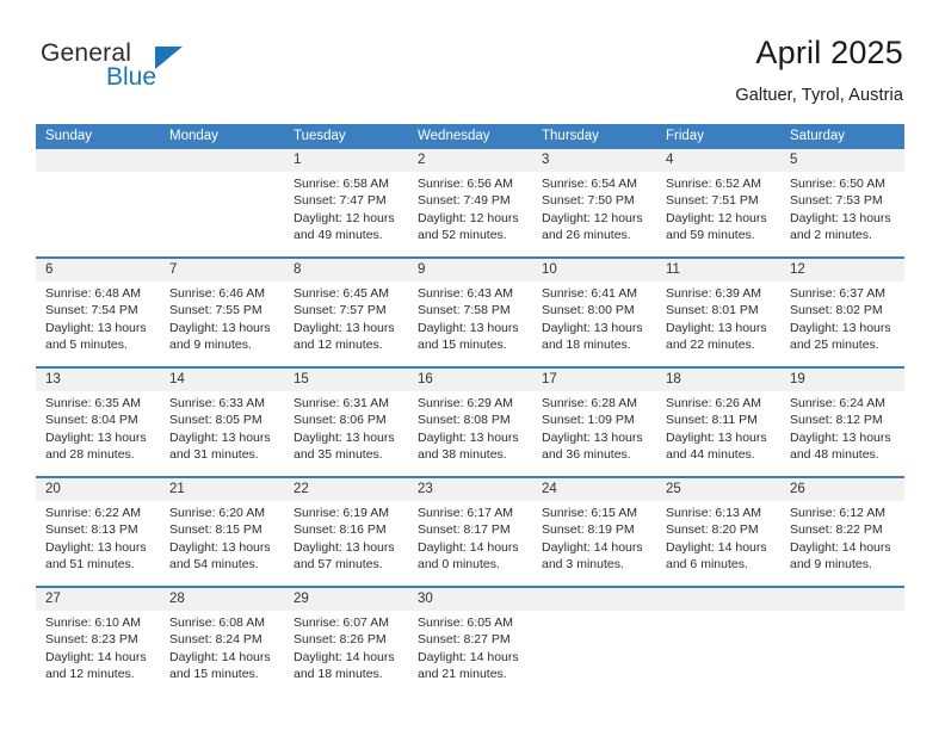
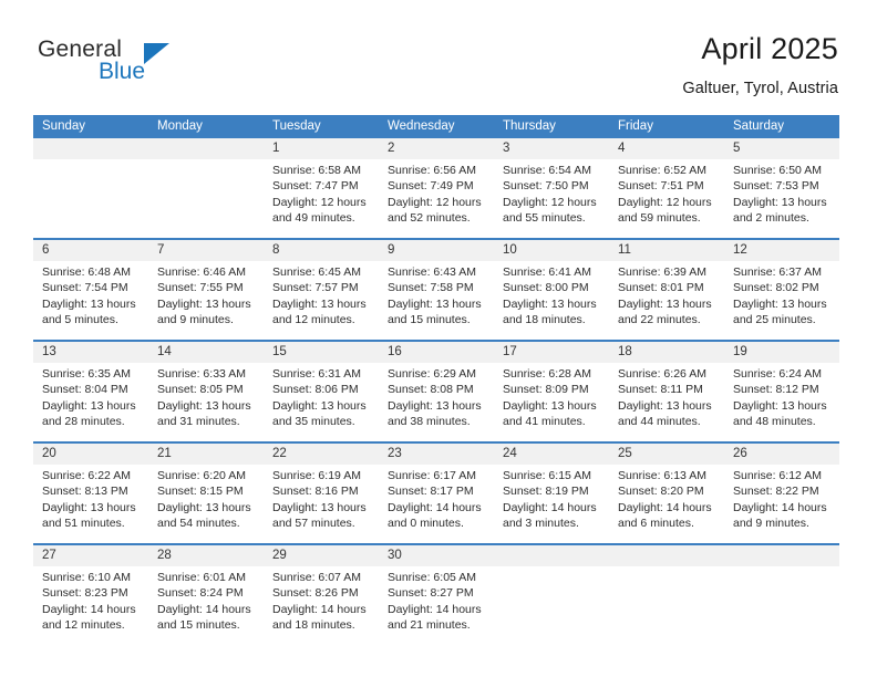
  General
  Blue
  April 2025
  Galtuer, Tyrol, Austria
  Sunday
  Monday
  Tuesday
  Wednesday
  Thursday
  Friday
  Saturday
  1
  2
  3
  4
  5
  Sunrise: 6:58 AM
  Sunset: 7:47 PM
  Daylight: 12 hours
  and 49 minutes.
  Sunrise: 6:56 AM
  Sunset: 7:49 PM
  Daylight: 12 hours
  and 52 minutes.
  Sunrise: 6:54 AM
  Sunset: 7:50 PM
  Daylight: 12 hours
- and 26 minutes.
+ and 55 minutes.
  Sunrise: 6:52 AM
  Sunset: 7:51 PM
  Daylight: 12 hours
  and 59 minutes.
  Sunrise: 6:50 AM
  Sunset: 7:53 PM
  Daylight: 13 hours
  and 2 minutes.
  6
  7
  8
  9
  10
  11
  12
  Sunrise: 6:48 AM
  Sunset: 7:54 PM
  Daylight: 13 hours
  and 5 minutes.
  Sunrise: 6:46 AM
  Sunset: 7:55 PM
  Daylight: 13 hours
  and 9 minutes.
  Sunrise: 6:45 AM
  Sunset: 7:57 PM
  Daylight: 13 hours
  and 12 minutes.
  Sunrise: 6:43 AM
  Sunset: 7:58 PM
  Daylight: 13 hours
  and 15 minutes.
  Sunrise: 6:41 AM
  Sunset: 8:00 PM
  Daylight: 13 hours
  and 18 minutes.
  Sunrise: 6:39 AM
  Sunset: 8:01 PM
  Daylight: 13 hours
  and 22 minutes.
  Sunrise: 6:37 AM
  Sunset: 8:02 PM
  Daylight: 13 hours
  and 25 minutes.
  13
  14
  15
  16
  17
  18
  19
  Sunrise: 6:35 AM
  Sunset: 8:04 PM
  Daylight: 13 hours
  and 28 minutes.
  Sunrise: 6:33 AM
  Sunset: 8:05 PM
  Daylight: 13 hours
  and 31 minutes.
  Sunrise: 6:31 AM
  Sunset: 8:06 PM
  Daylight: 13 hours
  and 35 minutes.
  Sunrise: 6:29 AM
  Sunset: 8:08 PM
  Daylight: 13 hours
  and 38 minutes.
  Sunrise: 6:28 AM
- Sunset: 1:09 PM
+ Sunset: 8:09 PM
  Daylight: 13 hours
- and 36 minutes.
+ and 41 minutes.
  Sunrise: 6:26 AM
  Sunset: 8:11 PM
  Daylight: 13 hours
  and 44 minutes.
  Sunrise: 6:24 AM
  Sunset: 8:12 PM
  Daylight: 13 hours
  and 48 minutes.
  20
  21
  22
  23
  24
  25
  26
  Sunrise: 6:22 AM
  Sunset: 8:13 PM
  Daylight: 13 hours
  and 51 minutes.
  Sunrise: 6:20 AM
  Sunset: 8:15 PM
  Daylight: 13 hours
  and 54 minutes.
  Sunrise: 6:19 AM
  Sunset: 8:16 PM
  Daylight: 13 hours
  and 57 minutes.
  Sunrise: 6:17 AM
  Sunset: 8:17 PM
  Daylight: 14 hours
  and 0 minutes.
  Sunrise: 6:15 AM
  Sunset: 8:19 PM
  Daylight: 14 hours
  and 3 minutes.
  Sunrise: 6:13 AM
  Sunset: 8:20 PM
  Daylight: 14 hours
  and 6 minutes.
  Sunrise: 6:12 AM
  Sunset: 8:22 PM
  Daylight: 14 hours
  and 9 minutes.
  27
  28
  29
  30
  Sunrise: 6:10 AM
  Sunset: 8:23 PM
  Daylight: 14 hours
  and 12 minutes.
- Sunrise: 6:08 AM
+ Sunrise: 6:01 AM
  Sunset: 8:24 PM
  Daylight: 14 hours
  and 15 minutes.
  Sunrise: 6:07 AM
  Sunset: 8:26 PM
  Daylight: 14 hours
  and 18 minutes.
  Sunrise: 6:05 AM
  Sunset: 8:27 PM
  Daylight: 14 hours
  and 21 minutes.
